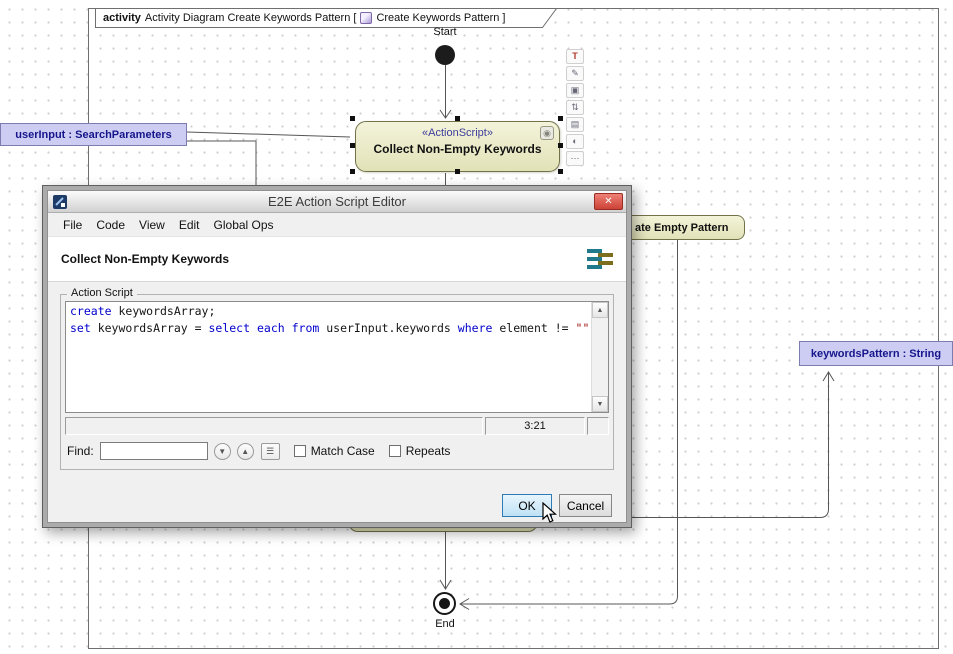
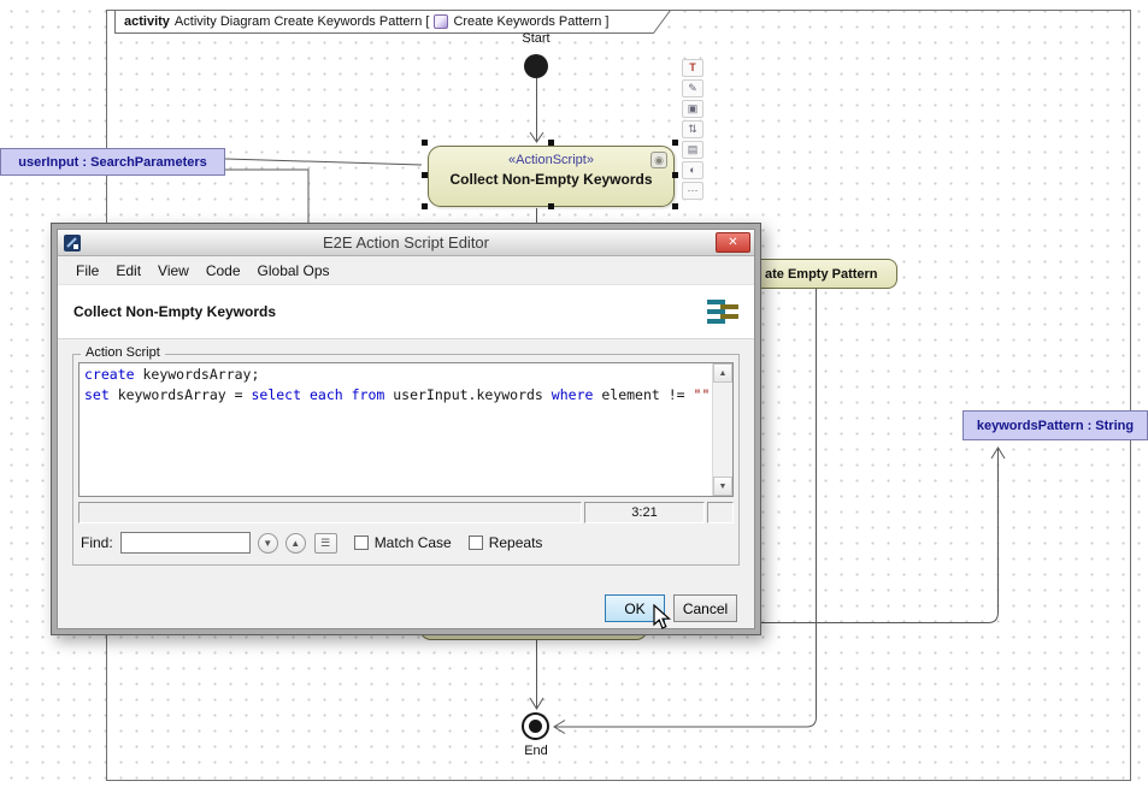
  activity
  Activity Diagram Create Keywords Pattern [
  Create Keywords Pattern ]
  Start
  End
  ◉
  «ActionScript»
  Collect Non-Empty Keywords
  userInput : SearchParameters
  keywordsPattern : String
  ate Empty Pattern
  T
  ✎
  ▣
  ⇅
  ▤
  ◐
  ⋯
  E2E Action Script Editor
  ✕
  File
- Code
+ Edit
  View
- Edit
+ Code
  Global Ops
  Collect Non-Empty Keywords
  Action Script
  create keywordsArray;
  set keywordsArray = select each from userInput.keywords where element != ""
  3:21
  Find:
  ▼
  ▲
  ☰
  Match Case
  Repeats
  OK
  Cancel
